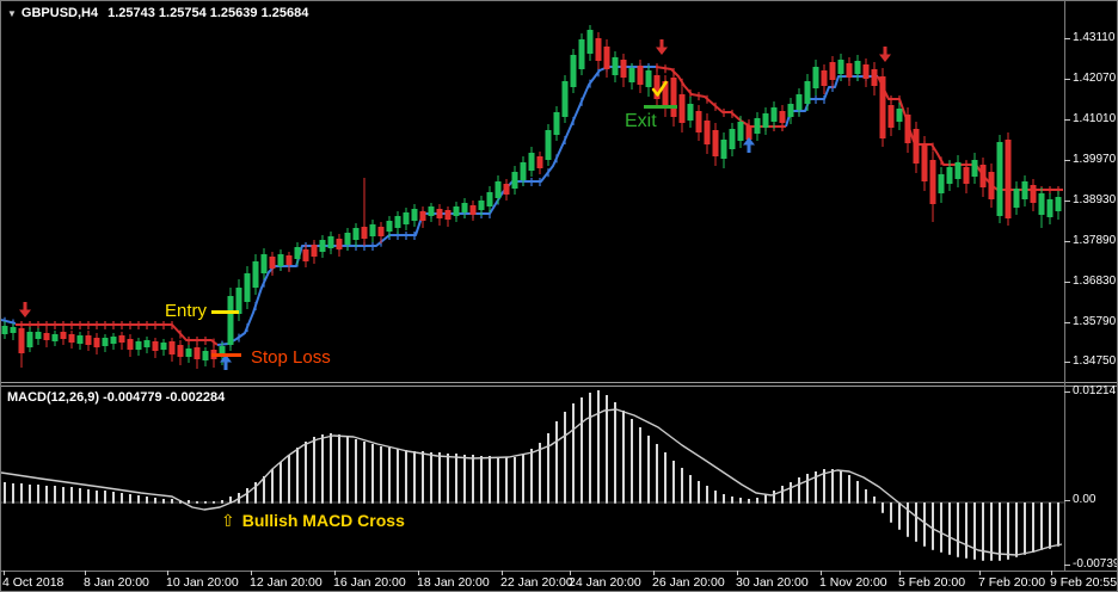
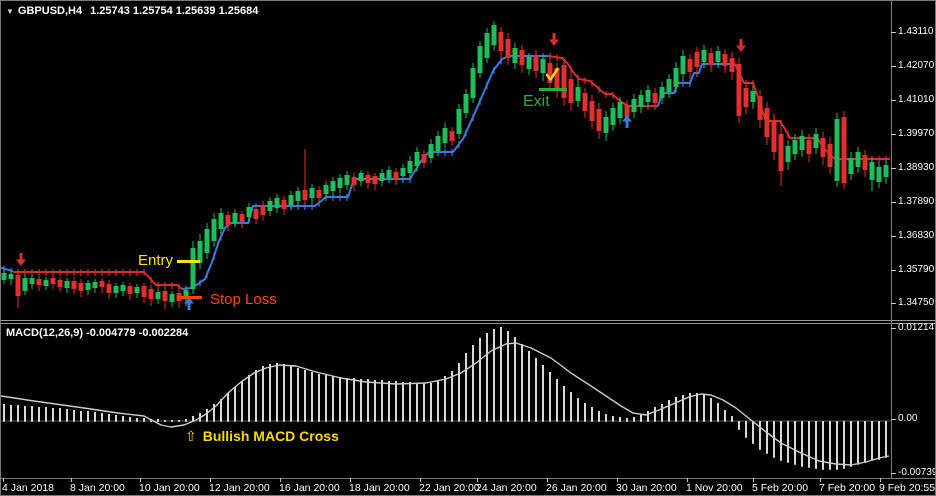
  ▼ GBPUSD,H4 1.25743 1.25754 1.25639 1.25684
  MACD(12,26,9) -0.004779 -0.002284
  Entry
  Stop Loss
  Exit
  ⇧ Bullish MACD Cross
  1.43110
  1.42070
  1.41010
  1.39970
  1.38930
  1.37890
  1.36830
  1.35790
  1.34750
  0.01214
  0.00
  -0.00739
- 4 Oct 2018
+ 4 Jan 2018
  8 Jan 20:00
  10 Jan 20:00
  12 Jan 20:00
  16 Jan 20:00
  18 Jan 20:00
  22 Jan 20:00
  24 Jan 20:00
  26 Jan 20:00
  30 Jan 20:00
  1 Nov 20:00
  5 Feb 20:00
  7 Feb 20:00
  9 Feb 20:55
